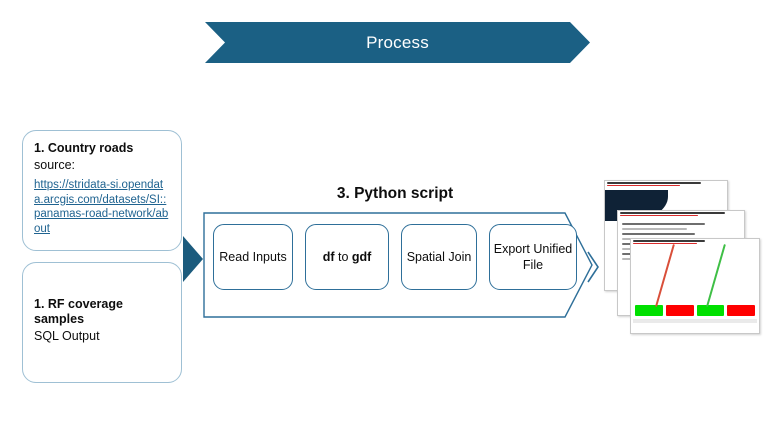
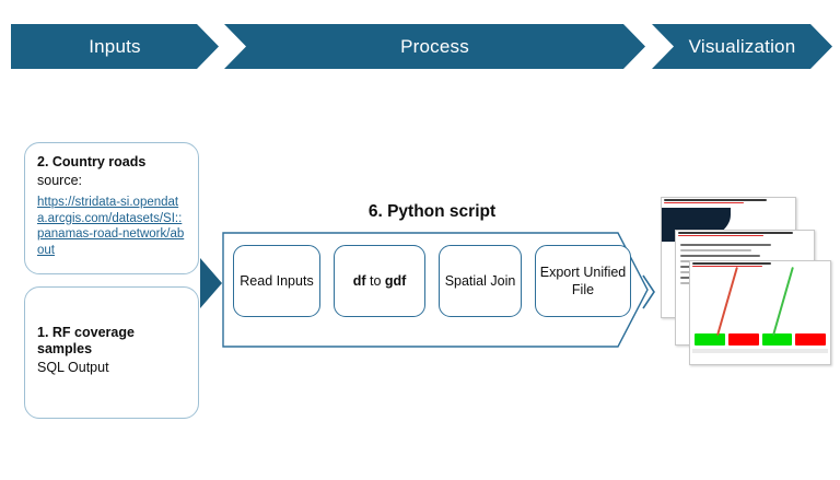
+ Inputs
  Process
+ Visualization
- 1. Country roads
+ 2. Country roads
  source:
  https://stridata-si.opendata.arcgis.com/datasets/SI::panamas-road-network/about
  1. RF coverage samples
  SQL Output
- 3. Python script
+ 6. Python script
  Read Inputs
  df to gdf
  Spatial Join
  Export Unified File
